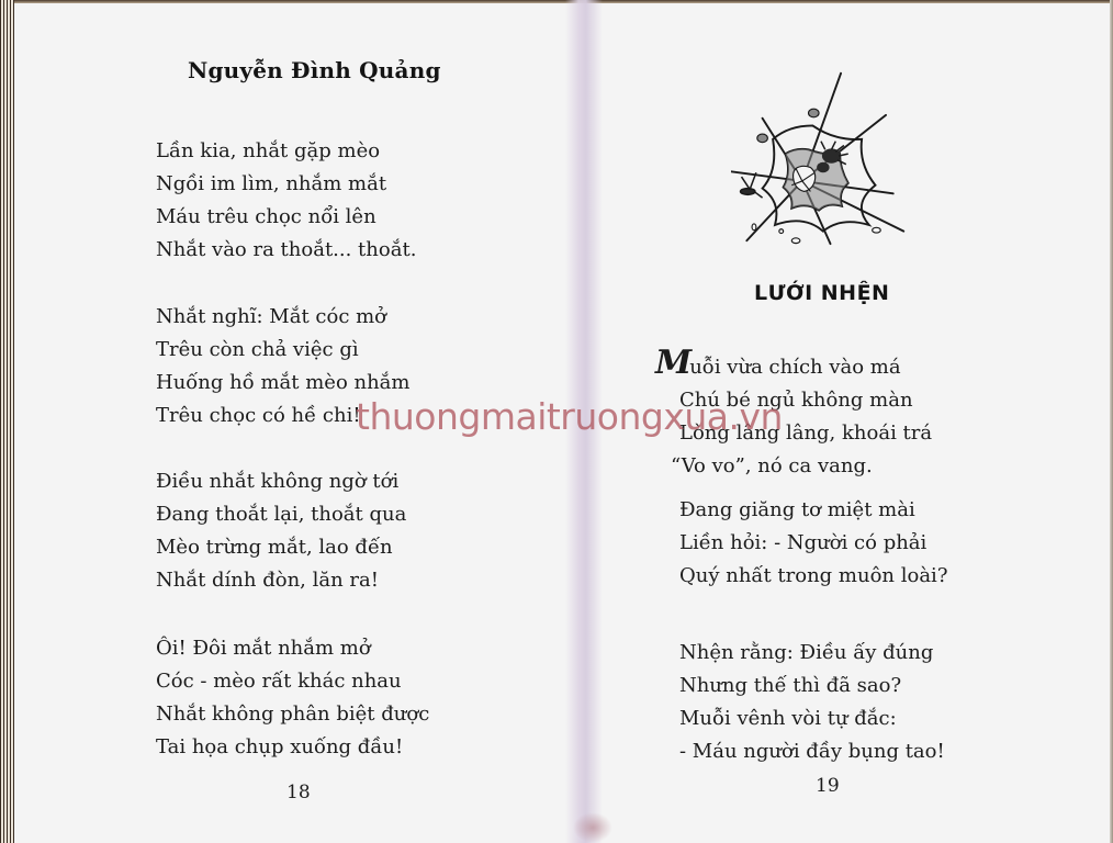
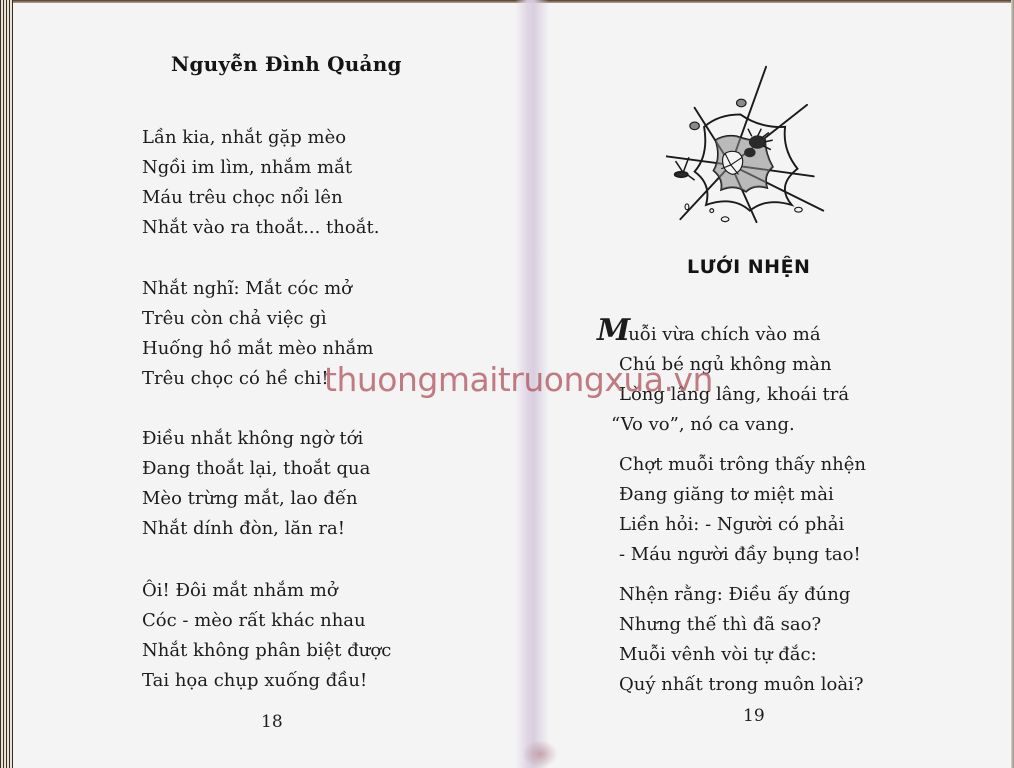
  Nguyễn Đình Quảng
  Lần kia, nhắt gặp mèo
  Ngồi im lìm, nhắm mắt
  Máu trêu chọc nổi lên
  Nhắt vào ra thoắt... thoắt.
  Nhắt nghĩ: Mắt cóc mở
  Trêu còn chả việc gì
  Huống hồ mắt mèo nhắm
  Trêu chọc có hề chi!
  Điều nhắt không ngờ tới
  Đang thoắt lại, thoắt qua
  Mèo trừng mắt, lao đến
  Nhắt dính đòn, lăn ra!
  Ôi! Đôi mắt nhắm mở
  Cóc - mèo rất khác nhau
  Nhắt không phân biệt được
  Tai họa chụp xuống đầu!
  18
  LƯỚI NHỆN
  Muỗi vừa chích vào má
  Chú bé ngủ không màn
  Lòng lâng lâng, khoái trá
  “Vo vo”, nó ca vang.
+ Chợt muỗi trông thấy nhện
  Đang giăng tơ miệt mài
  Liền hỏi: - Người có phải
- Quý nhất trong muôn loài?
+ - Máu người đầy bụng tao!
  Nhện rằng: Điều ấy đúng
  Nhưng thế thì đã sao?
  Muỗi vênh vòi tự đắc:
- - Máu người đầy bụng tao!
+ Quý nhất trong muôn loài?
  19
  thuongmaitruongxua.vn
